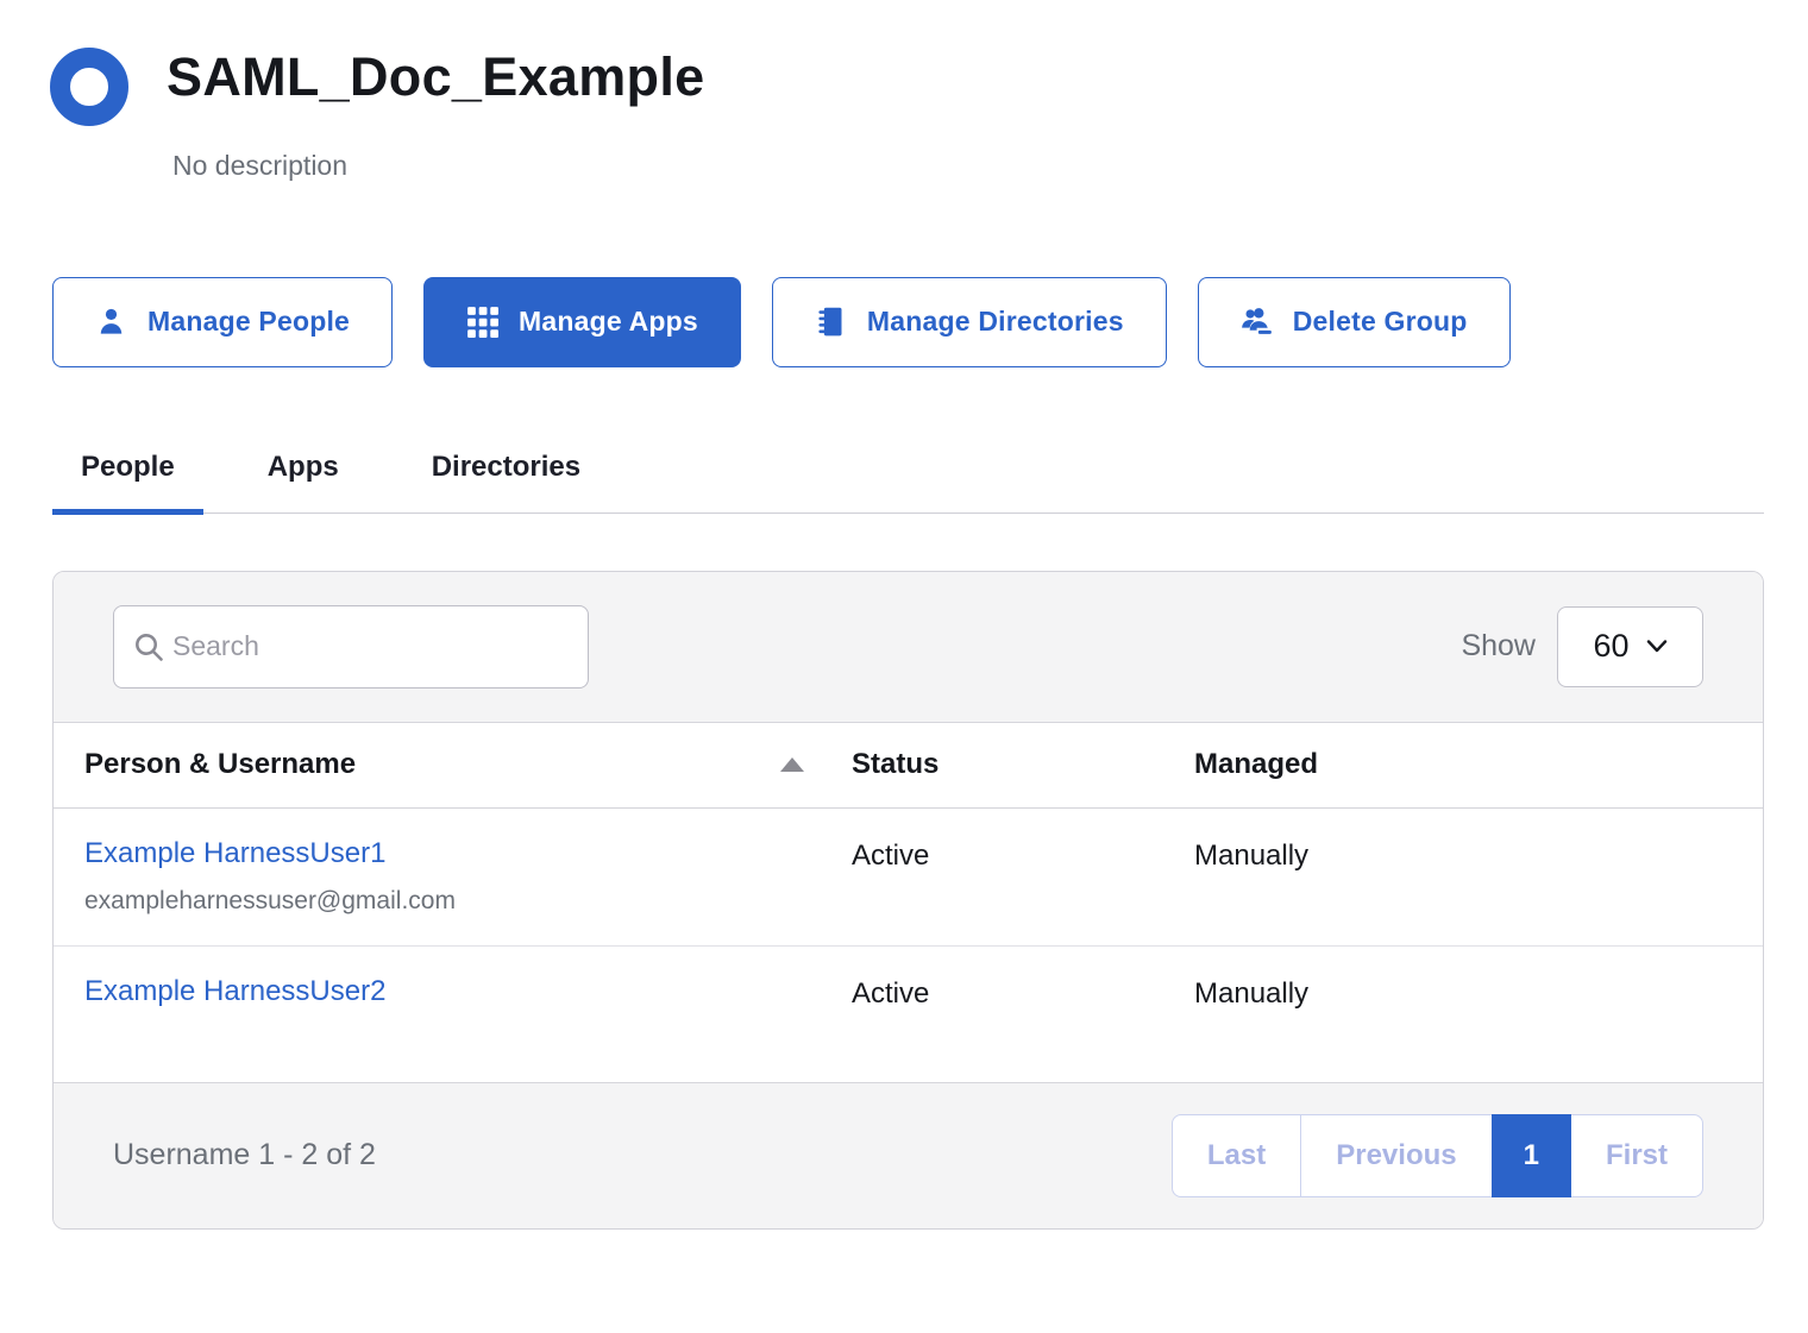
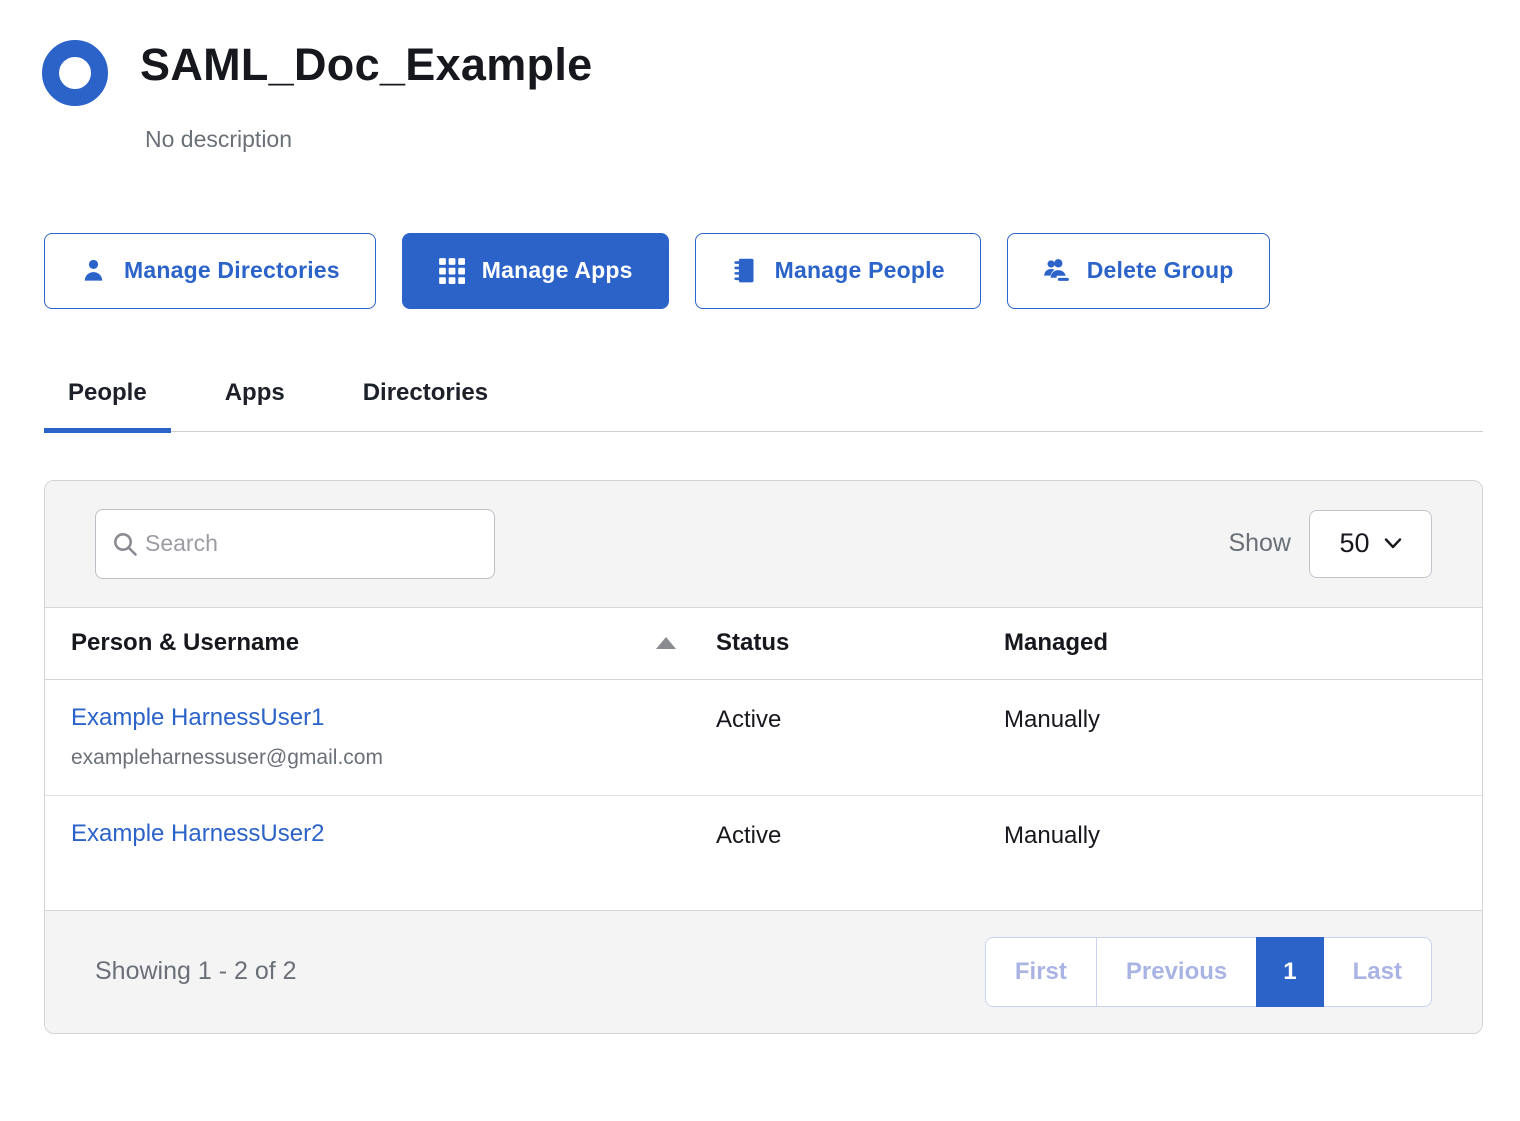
  SAML_Doc_Example
  No description
- Manage People
+ Manage Directories
  Manage Apps
- Manage Directories
+ Manage People
  Delete Group
  People
  Apps
  Directories
  Search
  Show
- 60
+ 50
  Person & Username
  Status
  Managed
  Example HarnessUser1
  exampleharnessuser@gmail.com
  Active
  Manually
  Example HarnessUser2
  Active
  Manually
- Username 1 - 2 of 2
+ Showing 1 - 2 of 2
- Last
+ First
  Previous
  1
- First
+ Last
